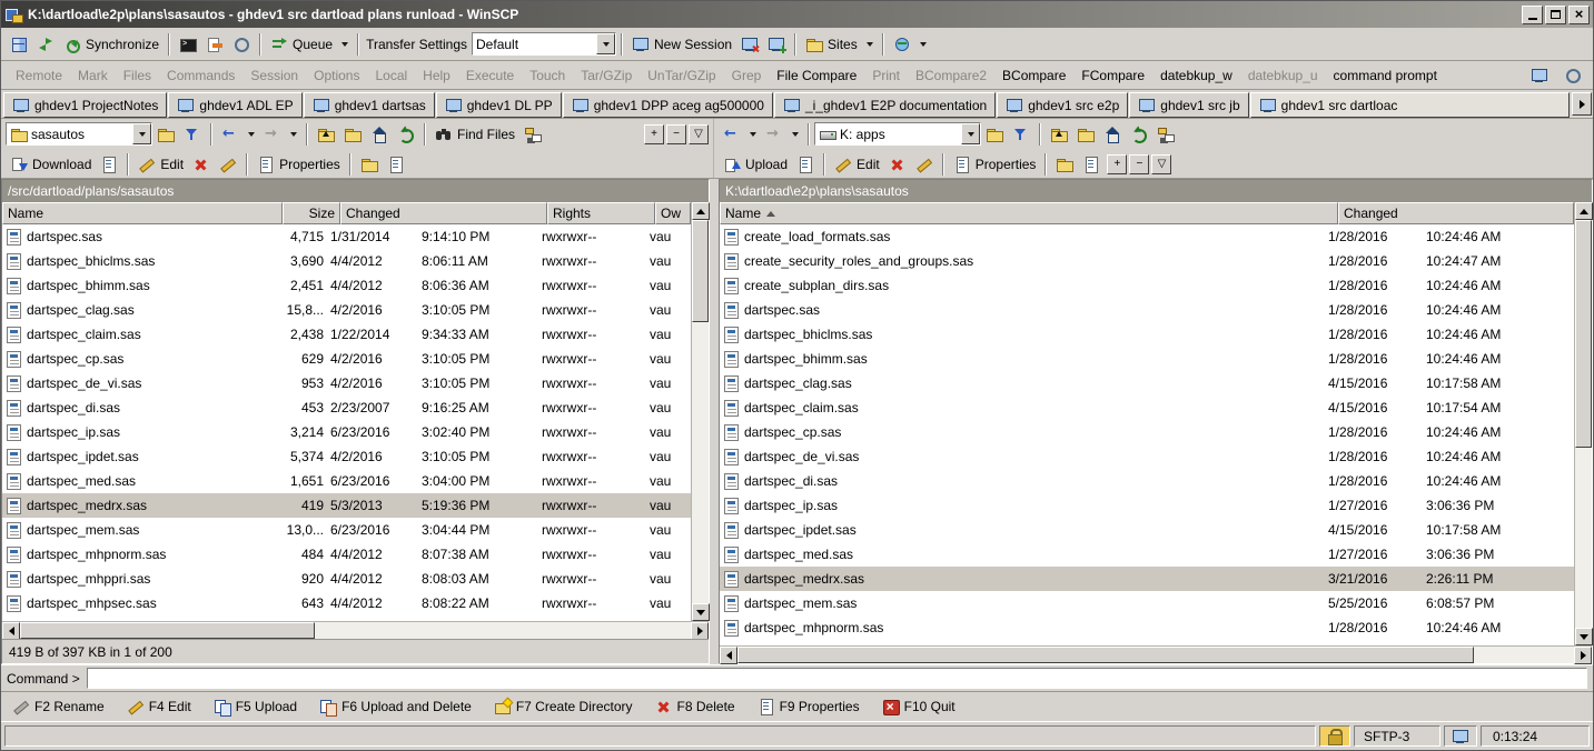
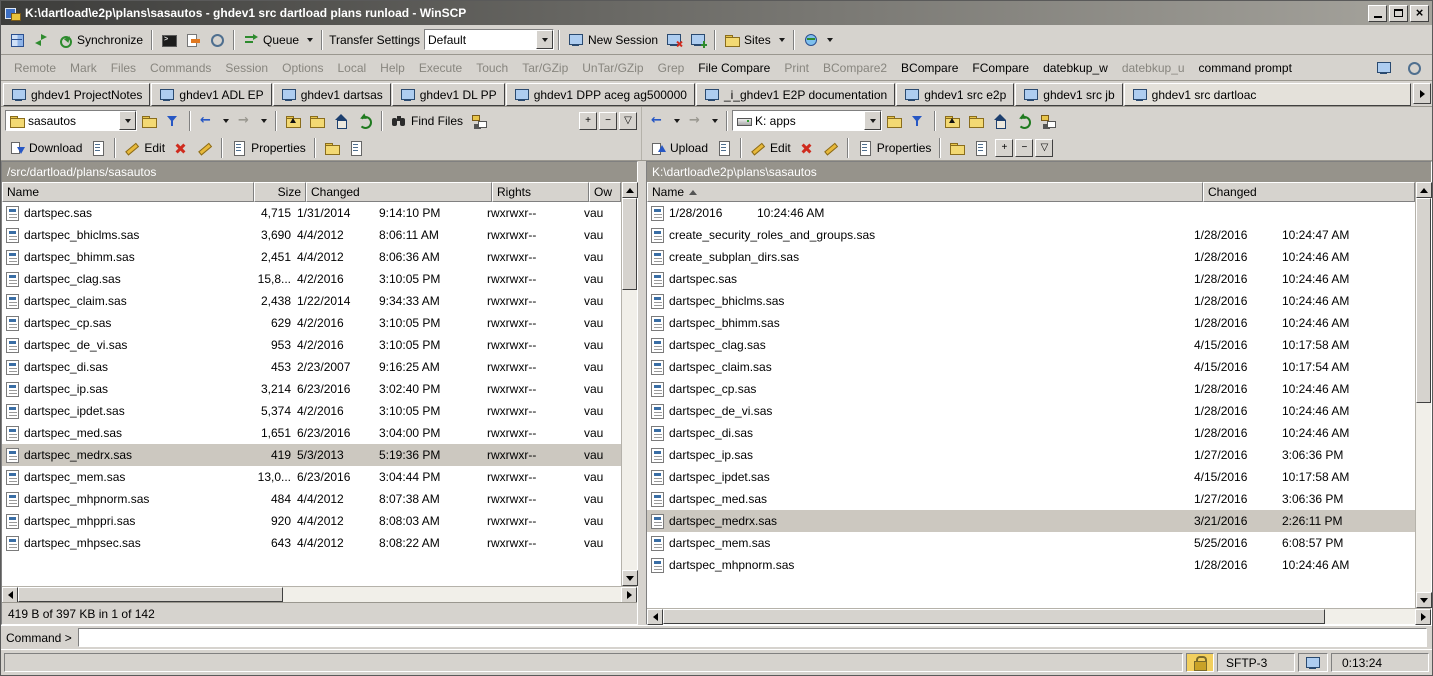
  K:\dartload\e2p\plans\sasautos - ghdev1 src dartload plans runload - WinSCP
  Synchronize
  Queue
  Transfer Settings
  Default
  New Session
  Sites
  Remote
  Mark
  Files
  Commands
  Session
  Options
  Local
  Help
  Execute
  Touch
  Tar/GZip
  UnTar/GZip
  Grep
  File Compare
  Print
  BCompare2
  BCompare
  FCompare
  datebkup_w
  datebkup_u
  command prompt
  ghdev1 ProjectNotes
  ghdev1 ADL EP
  ghdev1 dartsas
  ghdev1 DL PP
  ghdev1 DPP aceg ag500000
  _i_ghdev1 E2P documentation
  ghdev1 src e2p
  ghdev1 src jb
  ghdev1 src dartloac
  sasautos
  Find Files
  Download
  Edit
  Properties
  K: apps
  Upload
  Edit
  Properties
  /src/dartload/plans/sasautos
  Name
  Size
  Changed
  Rights
  Ow
  dartspec.sas
  4,715
  1/31/2014
  9:14:10 PM
  rwxrwxr--
  vau
  dartspec_bhiclms.sas
  3,690
  4/4/2012
  8:06:11 AM
  rwxrwxr--
  vau
  dartspec_bhimm.sas
  2,451
  4/4/2012
  8:06:36 AM
  rwxrwxr--
  vau
  dartspec_clag.sas
  15,8...
  4/2/2016
  3:10:05 PM
  rwxrwxr--
  vau
  dartspec_claim.sas
  2,438
  1/22/2014
  9:34:33 AM
  rwxrwxr--
  vau
  dartspec_cp.sas
  629
  4/2/2016
  3:10:05 PM
  rwxrwxr--
  vau
  dartspec_de_vi.sas
  953
  4/2/2016
  3:10:05 PM
  rwxrwxr--
  vau
  dartspec_di.sas
  453
  2/23/2007
  9:16:25 AM
  rwxrwxr--
  vau
  dartspec_ip.sas
  3,214
  6/23/2016
  3:02:40 PM
  rwxrwxr--
  vau
  dartspec_ipdet.sas
  5,374
  4/2/2016
  3:10:05 PM
  rwxrwxr--
  vau
  dartspec_med.sas
  1,651
  6/23/2016
  3:04:00 PM
  rwxrwxr--
  vau
  dartspec_medrx.sas
  419
  5/3/2013
  5:19:36 PM
  rwxrwxr--
  vau
  dartspec_mem.sas
  13,0...
  6/23/2016
  3:04:44 PM
  rwxrwxr--
  vau
  dartspec_mhpnorm.sas
  484
  4/4/2012
  8:07:38 AM
  rwxrwxr--
  vau
  dartspec_mhppri.sas
  920
  4/4/2012
  8:08:03 AM
  rwxrwxr--
  vau
  dartspec_mhpsec.sas
  643
  4/4/2012
  8:08:22 AM
  rwxrwxr--
  vau
- 419 B of 397 KB in 1 of 200
+ 419 B of 397 KB in 1 of 142
  K:\dartload\e2p\plans\sasautos
  Name
  Changed
- create_load_formats.sas
  1/28/2016
  10:24:46 AM
  create_security_roles_and_groups.sas
  1/28/2016
  10:24:47 AM
  create_subplan_dirs.sas
  1/28/2016
  10:24:46 AM
  dartspec.sas
  1/28/2016
  10:24:46 AM
  dartspec_bhiclms.sas
  1/28/2016
  10:24:46 AM
  dartspec_bhimm.sas
  1/28/2016
  10:24:46 AM
  dartspec_clag.sas
  4/15/2016
  10:17:58 AM
  dartspec_claim.sas
  4/15/2016
  10:17:54 AM
  dartspec_cp.sas
  1/28/2016
  10:24:46 AM
  dartspec_de_vi.sas
  1/28/2016
  10:24:46 AM
  dartspec_di.sas
  1/28/2016
  10:24:46 AM
  dartspec_ip.sas
  1/27/2016
  3:06:36 PM
  dartspec_ipdet.sas
  4/15/2016
  10:17:58 AM
  dartspec_med.sas
  1/27/2016
  3:06:36 PM
  dartspec_medrx.sas
  3/21/2016
  2:26:11 PM
  dartspec_mem.sas
  5/25/2016
  6:08:57 PM
  dartspec_mhpnorm.sas
  1/28/2016
  10:24:46 AM
  Command >
- F2 Rename
- F4 Edit
- F5 Upload
- F6 Upload and Delete
- F7 Create Directory
- F8 Delete
- F9 Properties
- F10 Quit
  SFTP-3
  0:13:24
